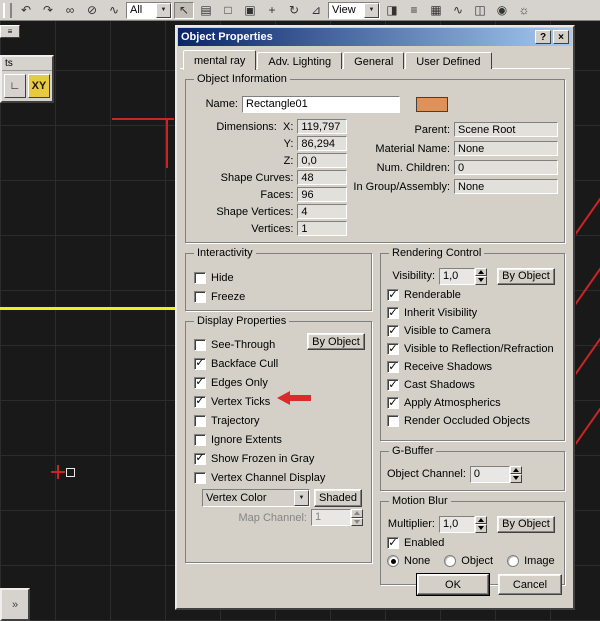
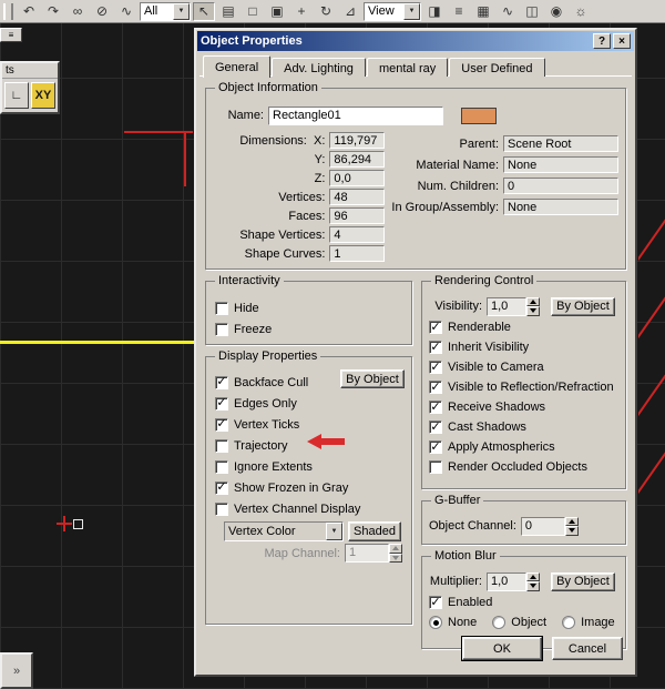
  ↶
  ↷
  ∞
  ⊘
  ∿
  All
  ↖
  ▤
  □
  ▣
  +
  ↻
  ⊿
  View
  ◨
  ≡
  ▦
  ∿
  ◫
  ◉
  ☼
  ≡
  ts
  ∟
  XY
  »
  Object Properties
  ?
  ×
- mental ray
+ General
  Adv. Lighting
- General
+ mental ray
  User Defined
  Object Information
  Name:
  Rectangle01
  Dimensions: X:
  119,797
  Y:
  86,294
  Z:
  0,0
- Shape Curves:
+ Vertices:
  48
  Faces:
  96
  Shape Vertices:
  4
- Vertices:
+ Shape Curves:
  1
  Parent:
  Scene Root
  Material Name:
  None
  Num. Children:
  0
  In Group/Assembly:
  None
  Interactivity
  Hide
  Freeze
  Display Properties
  By Object
- See-Through
  Backface Cull
  Edges Only
  Vertex Ticks
  Trajectory
  Ignore Extents
  Show Frozen in Gray
  Vertex Channel Display
  Vertex Color
  Shaded
  Map Channel:
  1
  Rendering Control
  Visibility:
  1,0
  By Object
  Renderable
  Inherit Visibility
  Visible to Camera
  Visible to Reflection/Refraction
  Receive Shadows
  Cast Shadows
  Apply Atmospherics
  Render Occluded Objects
  G-Buffer
  Object Channel:
  0
  Motion Blur
  Multiplier:
  1,0
  By Object
  Enabled
  None
  Object
  Image
  OK
  Cancel
